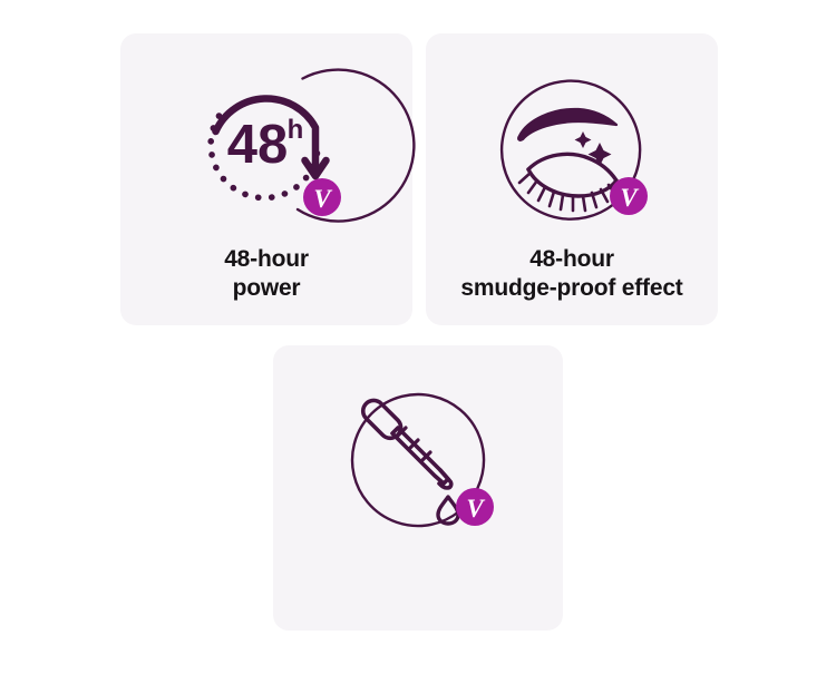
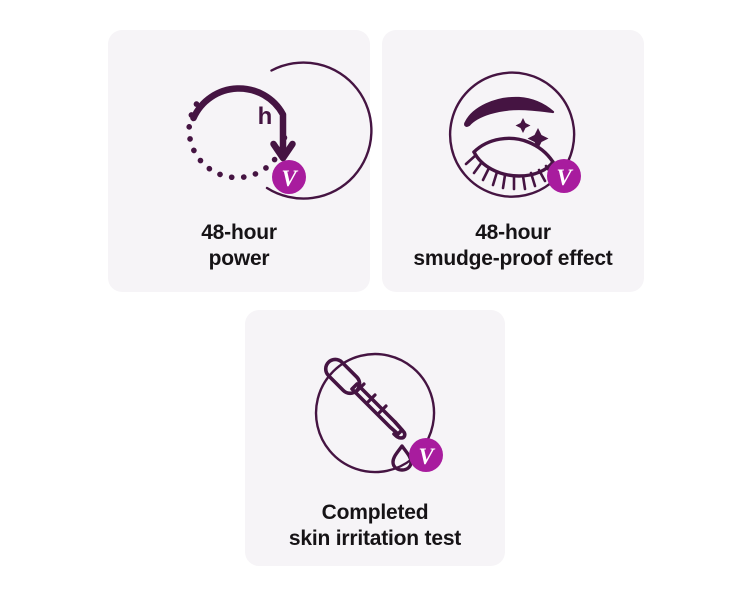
- 48
  h
  V
  48-hour
  power
  V
  48-hour
  smudge-proof effect
  V
+ Completed
+ skin irritation test
